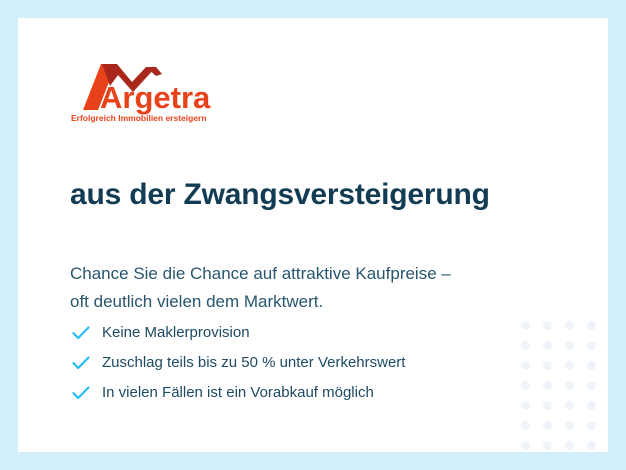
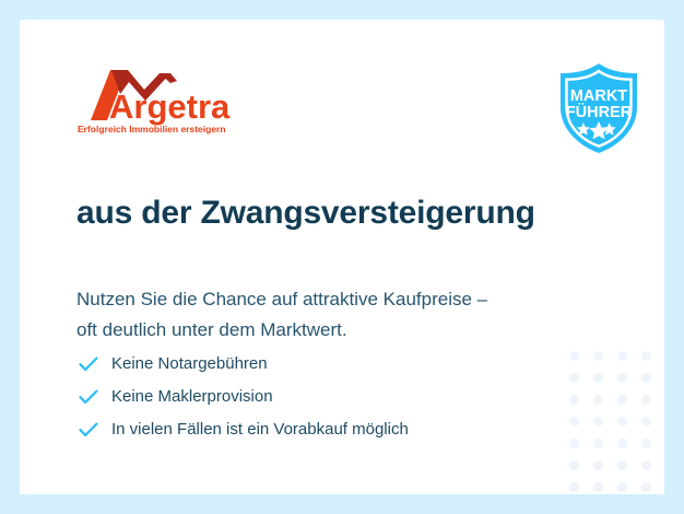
  Argetra
  Erfolgreich Immobilien ersteigern
+ MARKT
+ FÜHRER
  aus der Zwangsversteigerung
- Chance Sie die Chance auf attraktive Kaufpreise –
+ Nutzen Sie die Chance auf attraktive Kaufpreise –
- oft deutlich vielen dem Marktwert.
+ oft deutlich unter dem Marktwert.
+ Keine Notargebühren
  Keine Maklerprovision
- Zuschlag teils bis zu 50 % unter Verkehrswert
  In vielen Fällen ist ein Vorabkauf möglich
